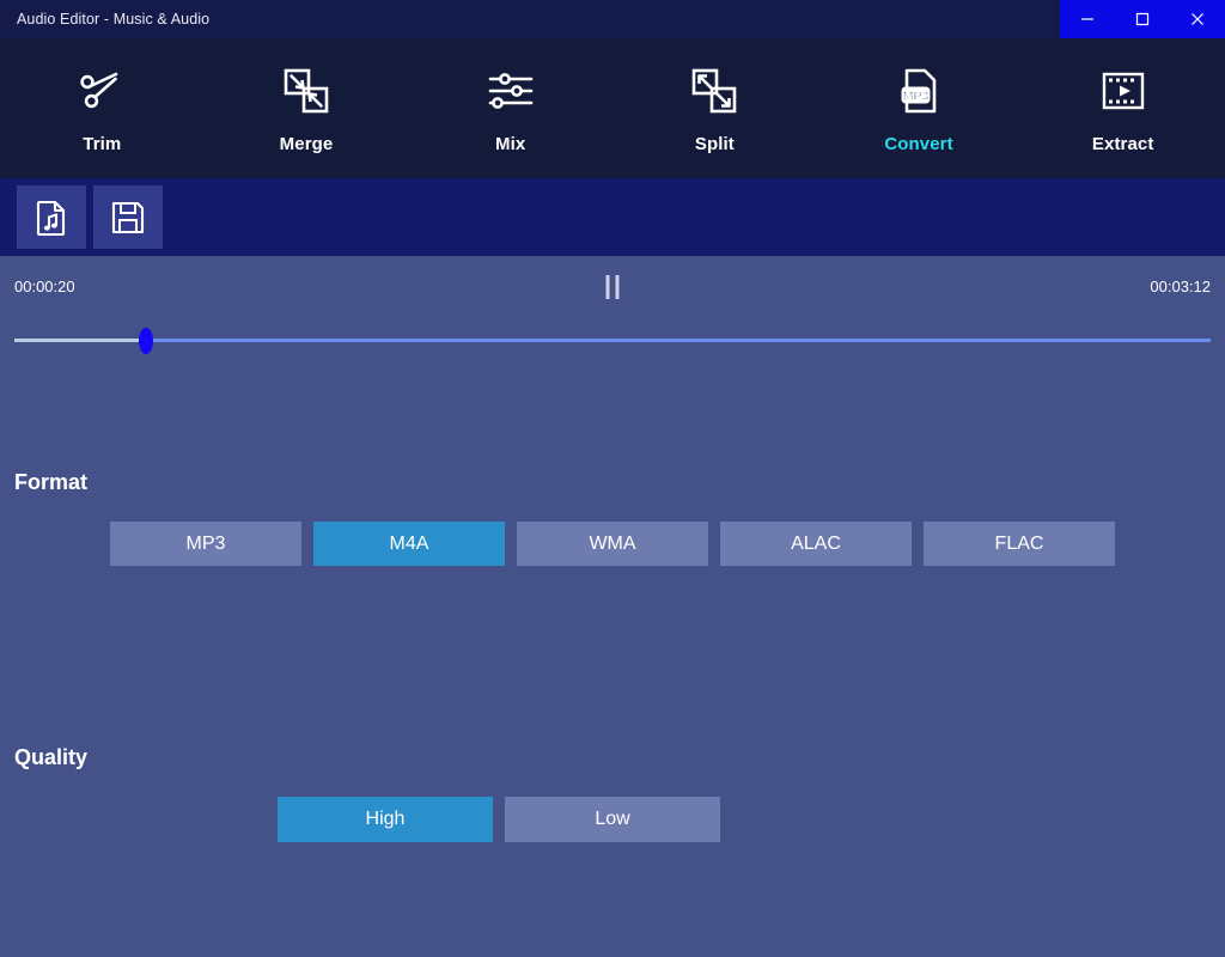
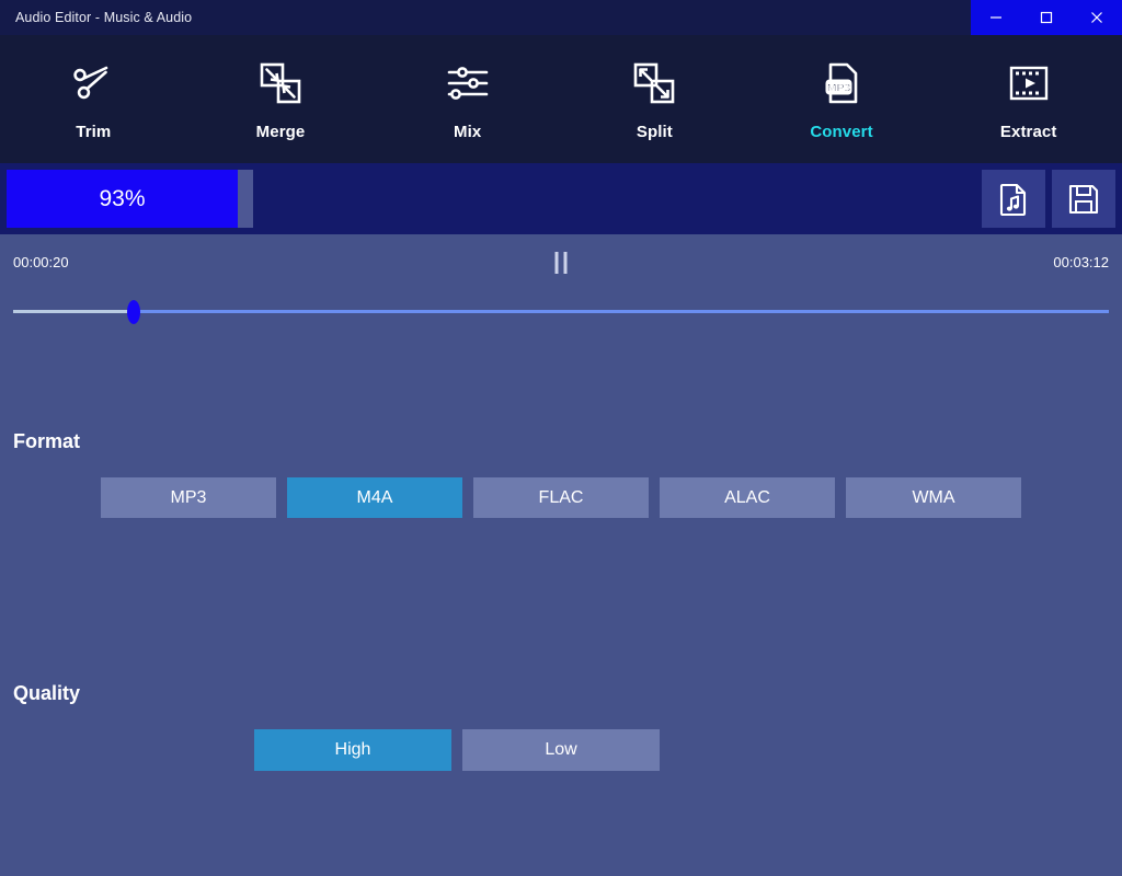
  Audio Editor - Music & Audio
  Trim
  Merge
  Mix
  Split
  MP3
  Convert
  Extract
+ 93%
  00:00:20
  00:03:12
  Format
  MP3
  M4A
- WMA
+ FLAC
  ALAC
- FLAC
+ WMA
  Quality
  High
  Low
